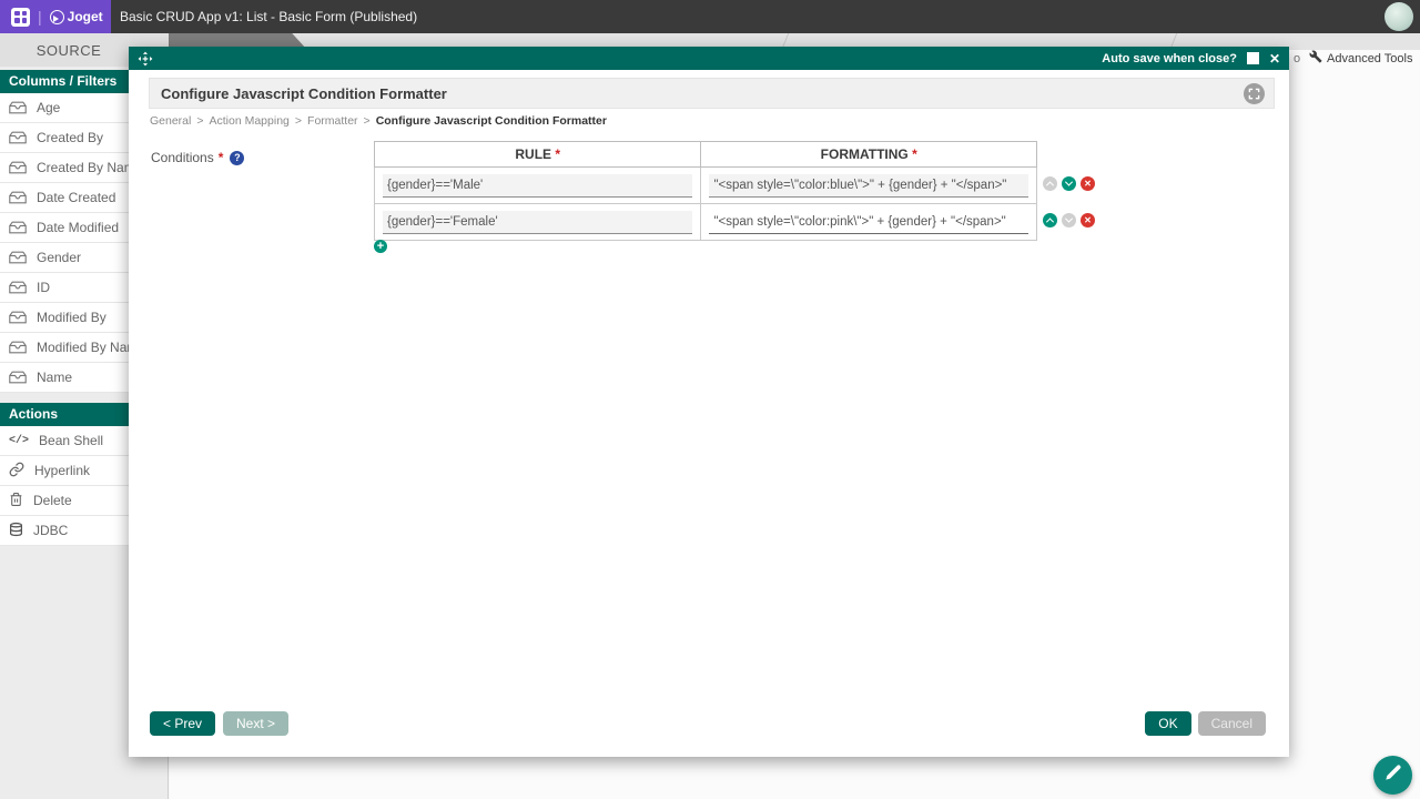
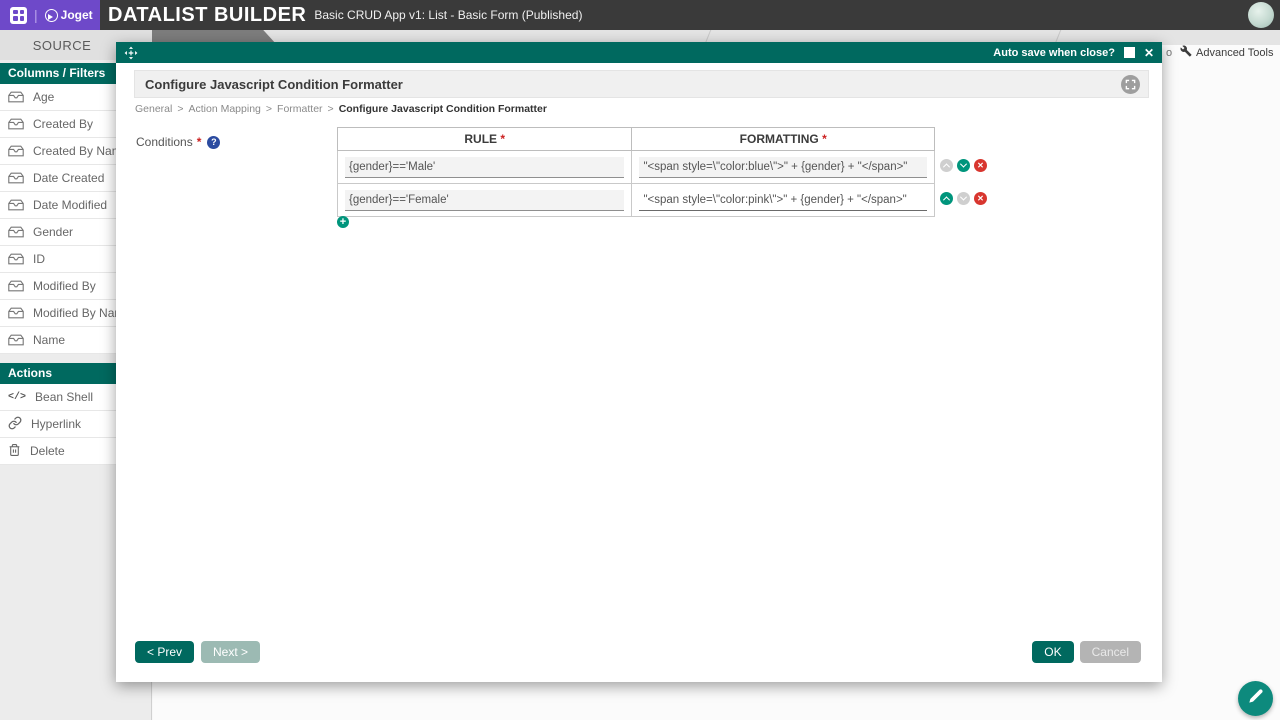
  SOURCE
  o
  Advanced Tools
  Columns / Filters
  Age
  Created By
  Created By Na
  Date Created
  Date Modified
  Gender
  ID
  Modified By
  Modified By Na
  Name
  Actions
  </>
  Bean Shell
  Hyperlink
  Delete
- JDBC
  |
  Joget
+ DATALIST BUILDER
  Basic CRUD App v1: List - Basic Form (Published)
  Auto save when close?
  ✕
  Configure Javascript Condition Formatter
  General
  >
  Action Mapping
  >
  Formatter
  >
  Configure Javascript Condition Formatter
  Conditions
  *
  ?
  RULE *	FORMATTING *
  {gender}=='Male'	"<span style=\"color:blue\">" + {gender} + "</span>"
  {gender}=='Female'	"<span style=\"color:pink\">" + {gender} + "</span>"
  ✕
  ✕
  +
  < Prev
  Next >
  OK
  Cancel
